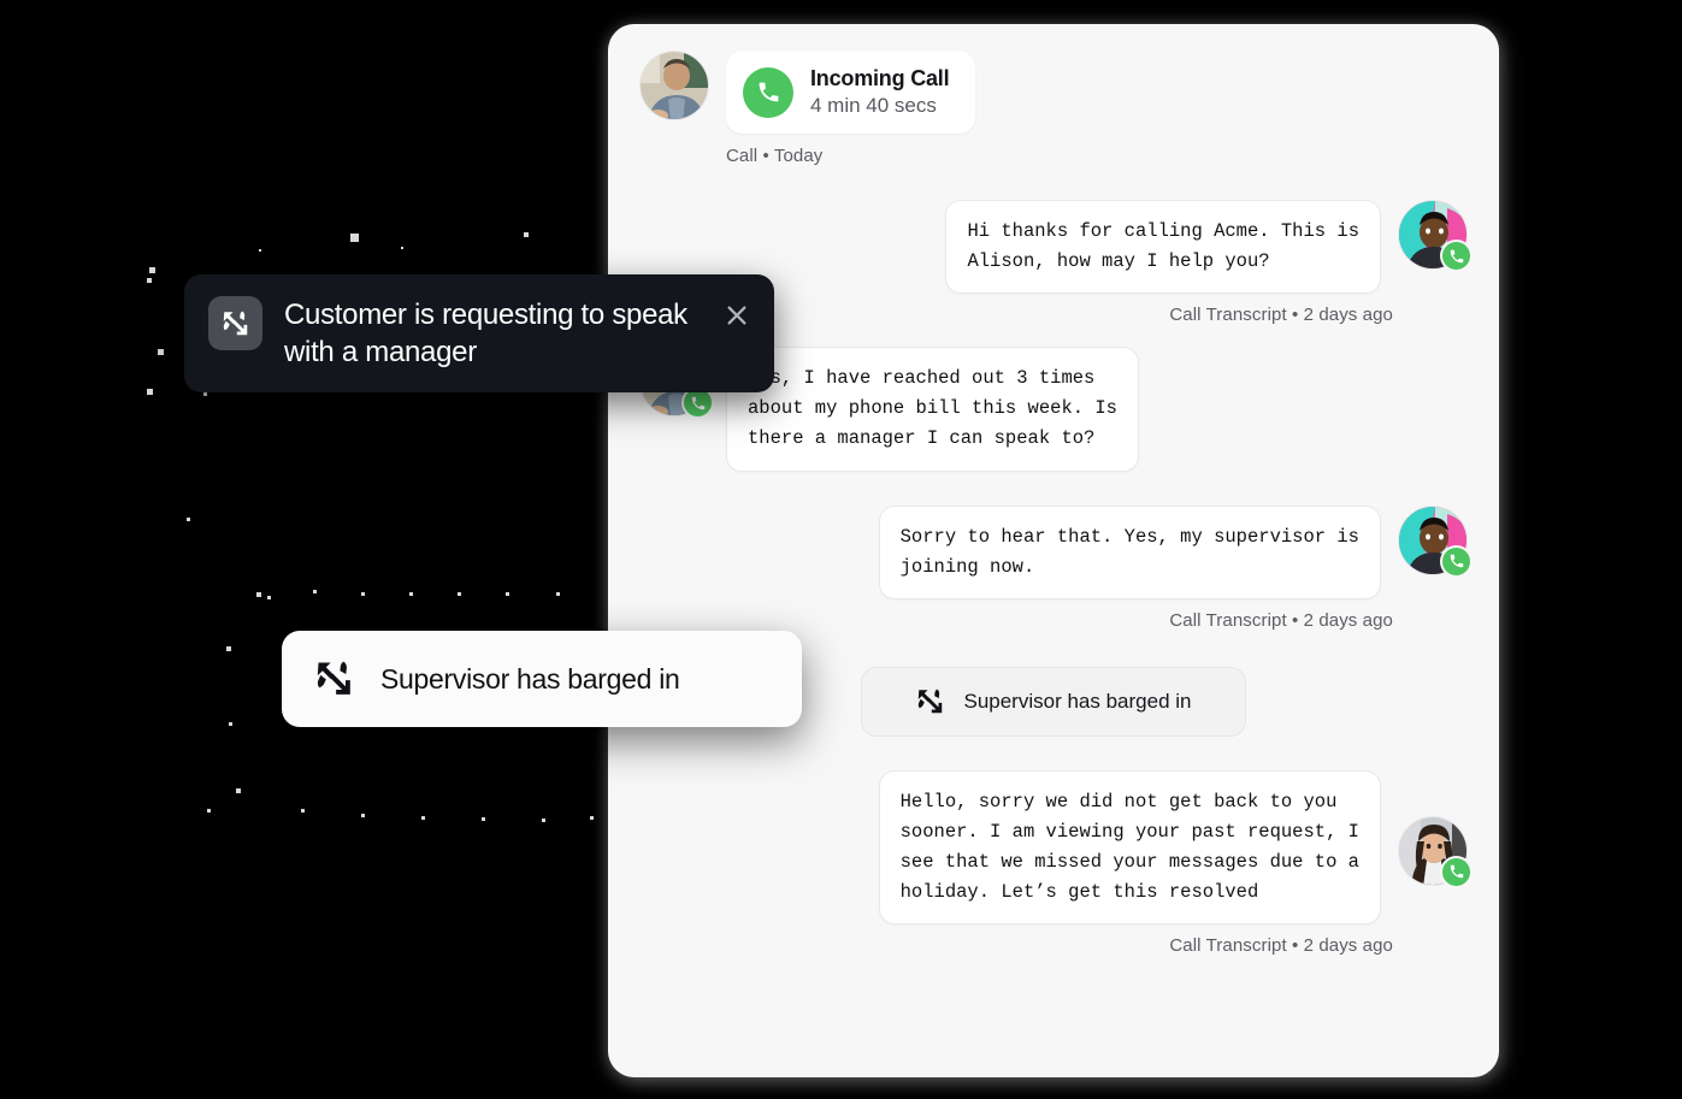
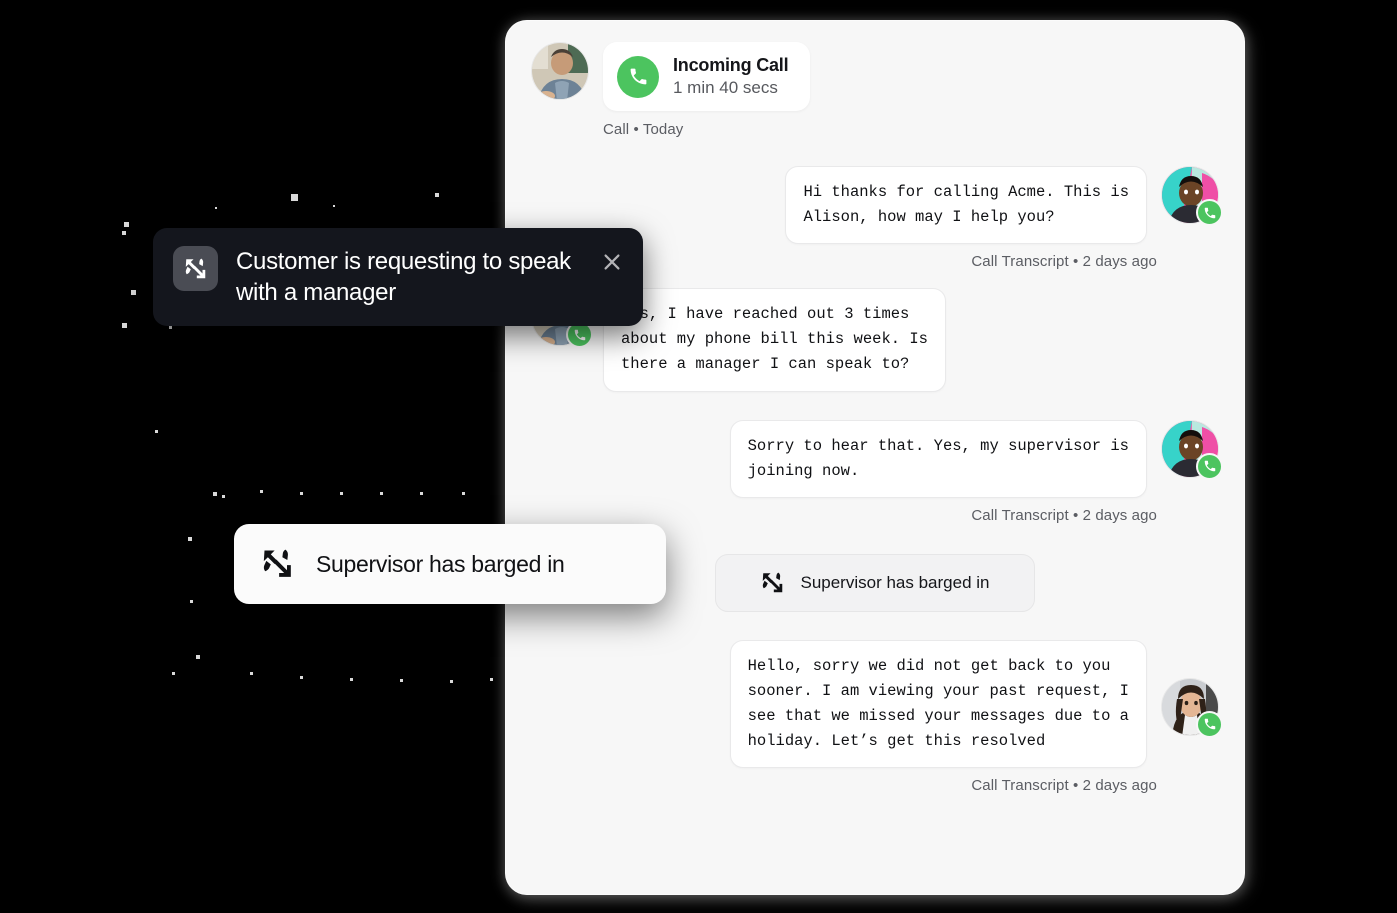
  Incoming Call
- 4 min 40 secs
+ 1 min 40 secs
  Call • Today
  Hi thanks for calling Acme. This is
  Alison, how may I help you?
  Call Transcript • 2 days ago
  s, I have reached out 3 times
  about my phone bill this week. Is
  there a manager I can speak to?
  Sorry to hear that. Yes, my supervisor is
  joining now.
  Call Transcript • 2 days ago
  Supervisor has barged in
  Hello, sorry we did not get back to you
  sooner. I am viewing your past request, I
  see that we missed your messages due to a
  holiday. Let’s get this resolved
  Call Transcript • 2 days ago
  Customer is requesting to speak with a manager
  Supervisor has barged in
